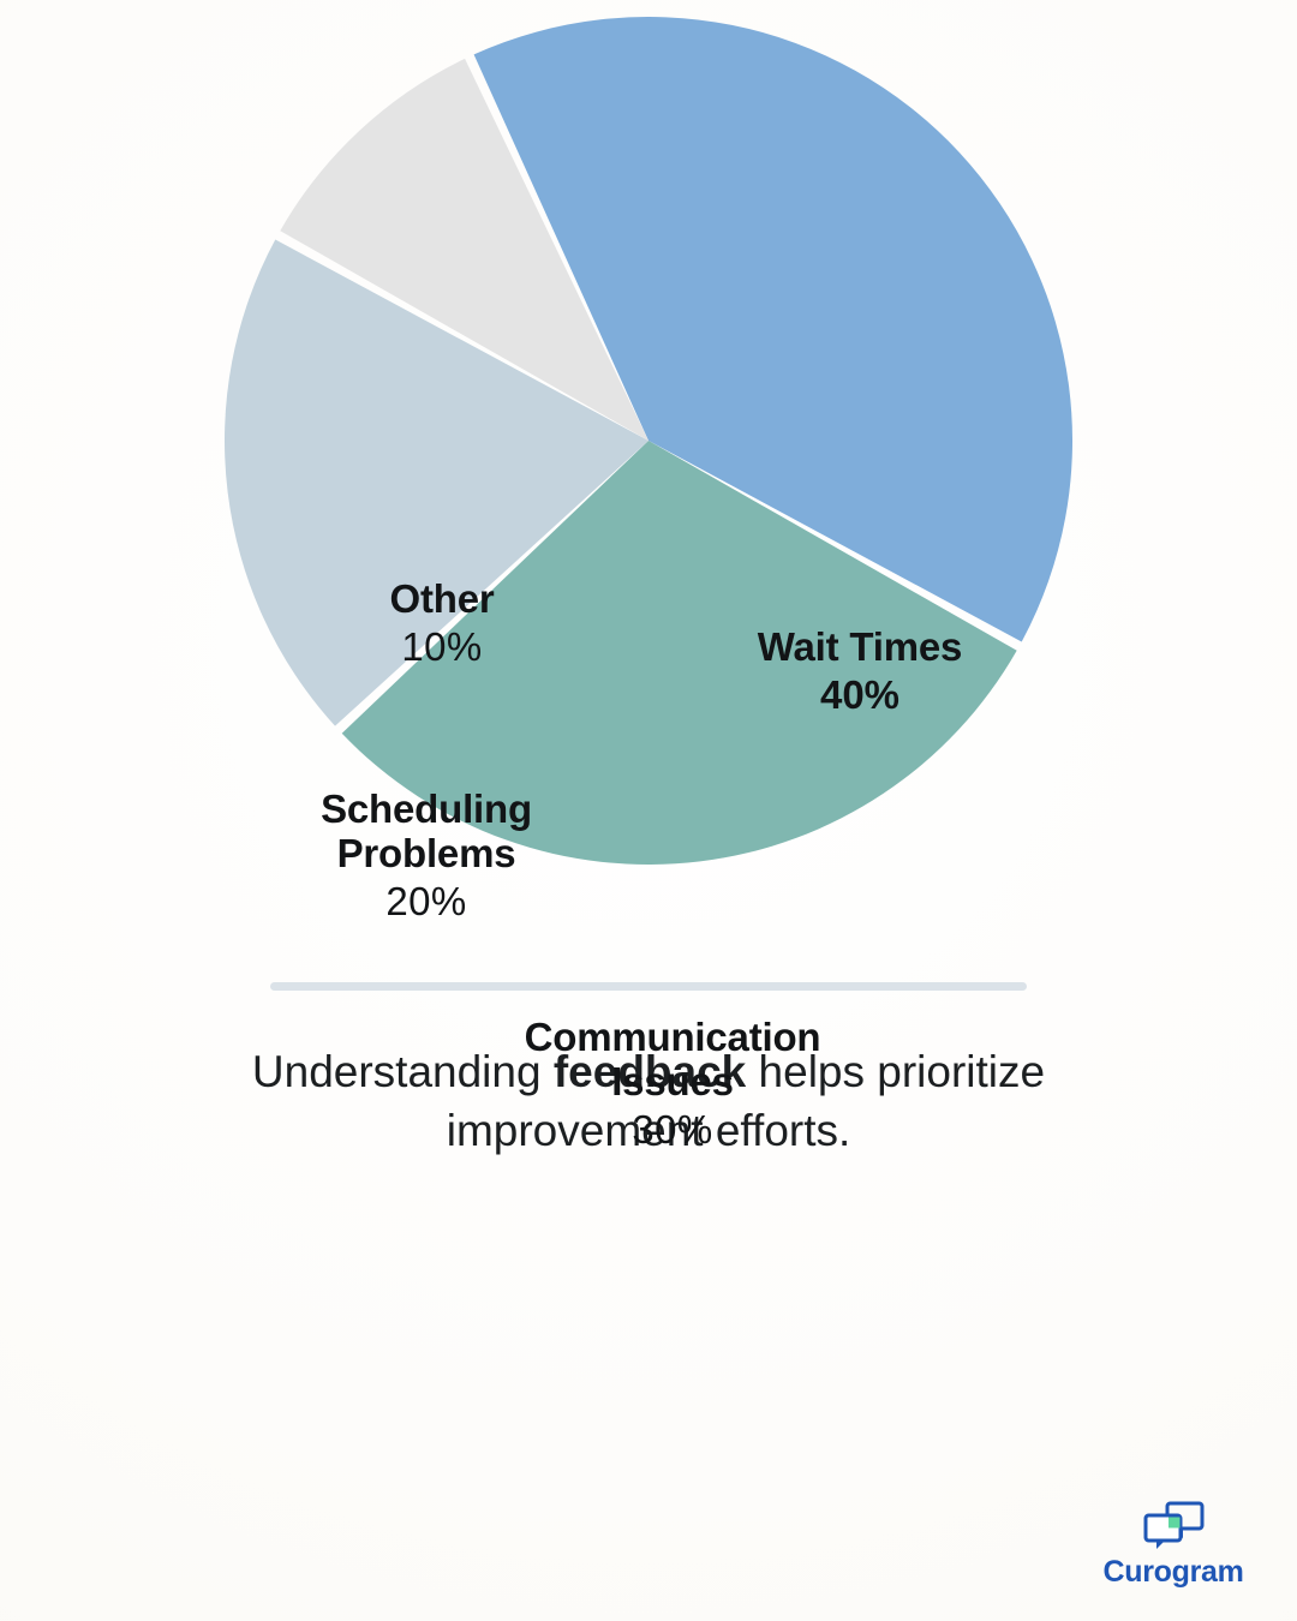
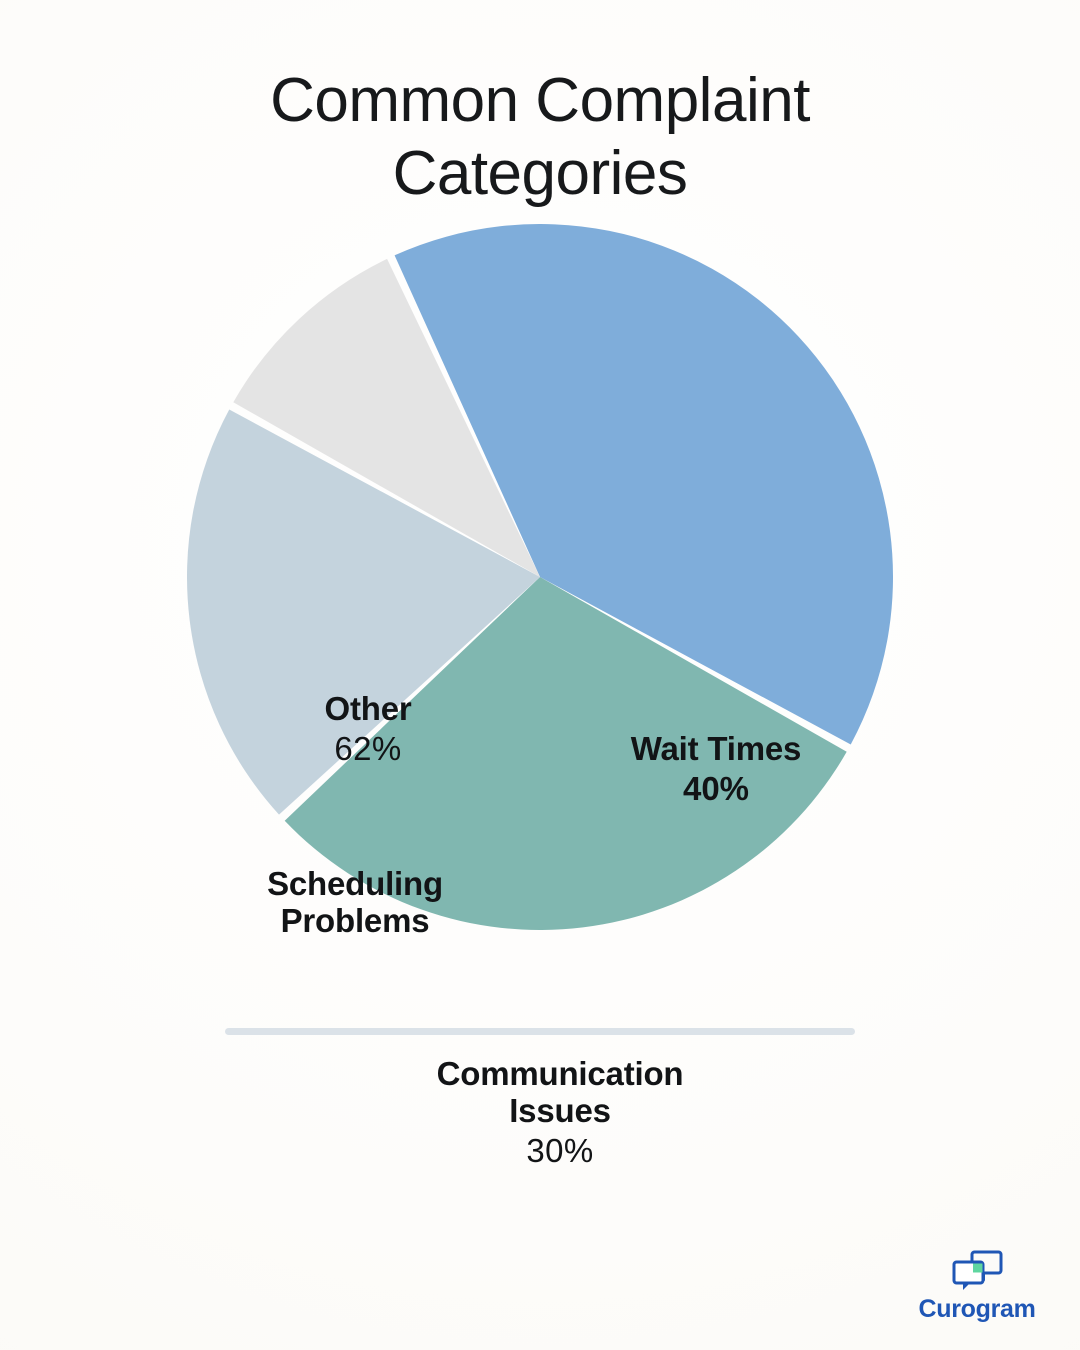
+ Common Complaint
+ Categories
  Wait Times
  40%
  Communication
  Issues
  30%
  Scheduling
  Problems
- 20%
  Other
- 10%
+ 62%
- Understanding feedback helps prioritize improvement efforts.
  Curogram
